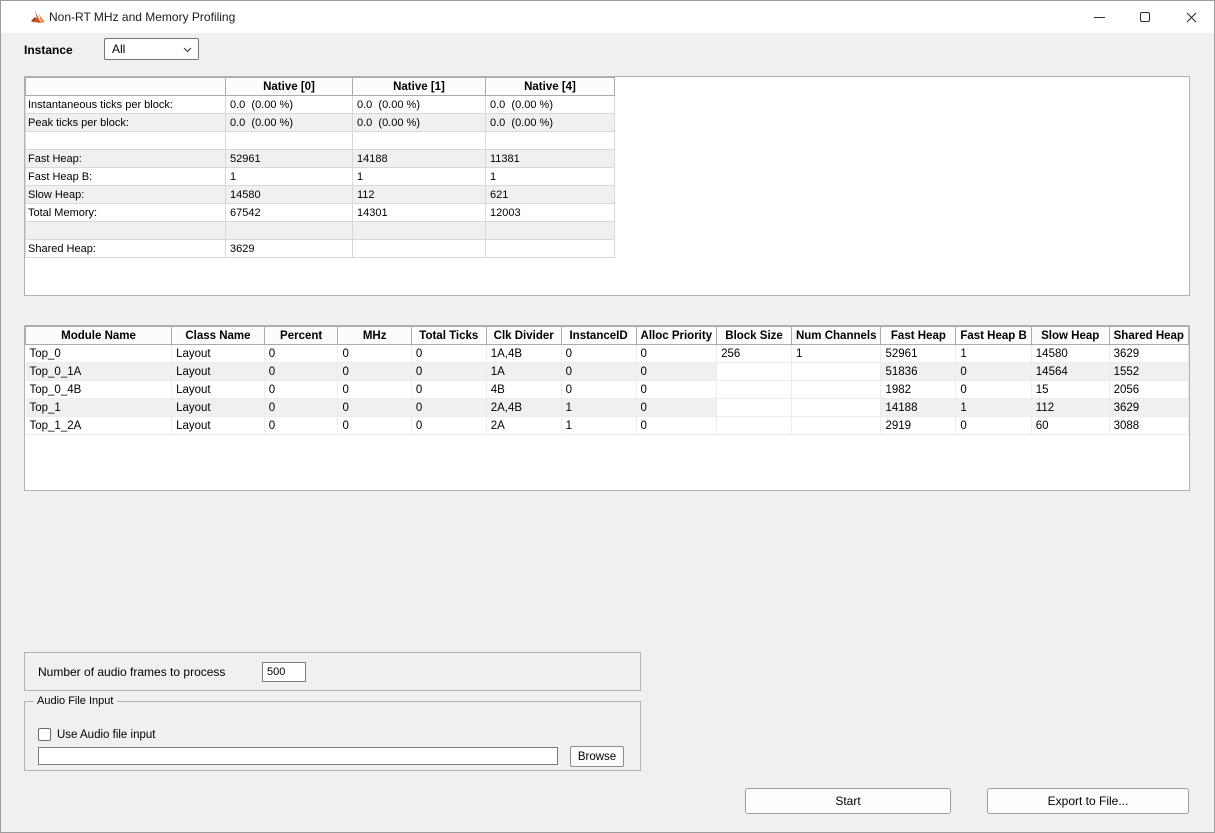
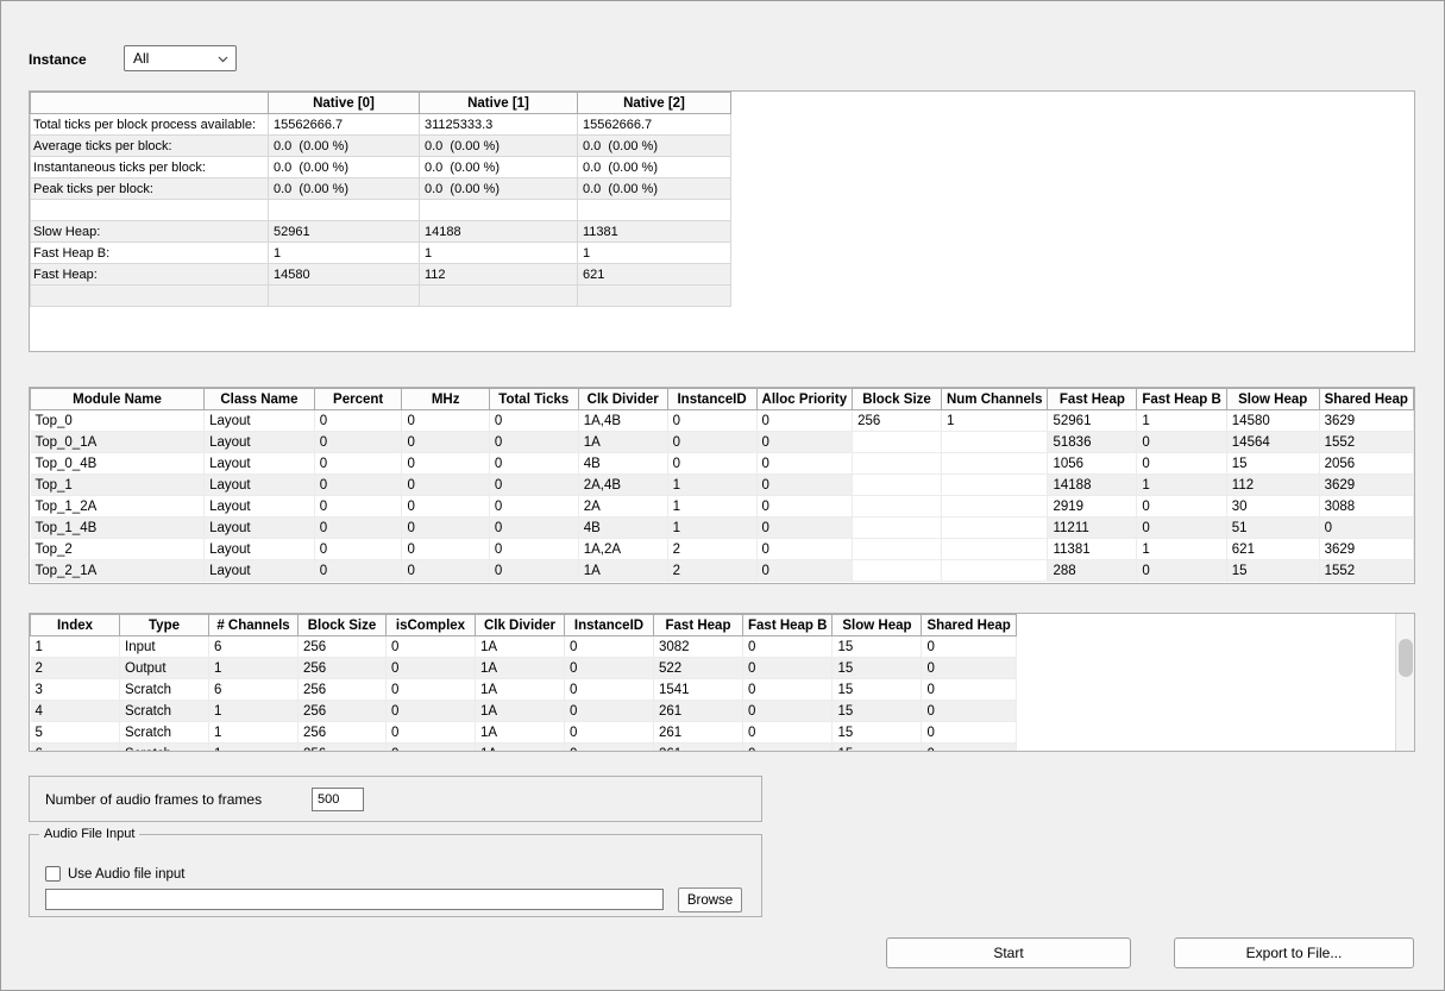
- Non-RT MHz and Memory Profiling
  Instance
  All
- 	Native [0]	Native [1]	Native [4]
+ 	Native [0]	Native [1]	Native [2]
+ Total ticks per block process available:	15562666.7	31125333.3	15562666.7
+ Average ticks per block:	0.0 (0.00 %)	0.0 (0.00 %)	0.0 (0.00 %)
  Instantaneous ticks per block:	0.0 (0.00 %)	0.0 (0.00 %)	0.0 (0.00 %)
  Peak ticks per block:	0.0 (0.00 %)	0.0 (0.00 %)	0.0 (0.00 %)
- Fast Heap:	52961	14188	11381
+ Slow Heap:	52961	14188	11381
  Fast Heap B:	1	1	1
- Slow Heap:	14580	112	621
+ Fast Heap:	14580	112	621
- Total Memory:	67542	14301	12003
- Shared Heap:	3629
  Module Name	Class Name	Percent	MHz	Total Ticks	Clk Divider	InstanceID	Alloc Priority	Block Size	Num Channels	Fast Heap	Fast Heap B	Slow Heap	Shared Heap
  Top_0	Layout	0	0	0	1A,4B	0	0	256	1	52961	1	14580	3629
  Top_0_1A	Layout	0	0	0	1A	0	0			51836	0	14564	1552
- Top_0_4B	Layout	0	0	0	4B	0	0			1982	0	15	2056
+ Top_0_4B	Layout	0	0	0	4B	0	0			1056	0	15	2056
  Top_1	Layout	0	0	0	2A,4B	1	0			14188	1	112	3629
- Top_1_2A	Layout	0	0	0	2A	1	0			2919	0	60	3088
+ Top_1_2A	Layout	0	0	0	2A	1	0			2919	0	30	3088
+ Top_1_4B	Layout	0	0	0	4B	1	0			11211	0	51	0
+ Top_2	Layout	0	0	0	1A,2A	2	0			11381	1	621	3629
+ Top_2_1A	Layout	0	0	0	1A	2	0			288	0	15	1552
+ Index	Type	# Channels	Block Size	isComplex	Clk Divider	InstanceID	Fast Heap	Fast Heap B	Slow Heap	Shared Heap
+ 1	Input	6	256	0	1A	0	3082	0	15	0
+ 2	Output	1	256	0	1A	0	522	0	15	0
+ 3	Scratch	6	256	0	1A	0	1541	0	15	0
+ 4	Scratch	1	256	0	1A	0	261	0	15	0
+ 5	Scratch	1	256	0	1A	0	261	0	15	0
- Number of audio frames to process
+ Number of audio frames to frames
  500
  Audio File Input
  Use Audio file input
  Browse
  Start
  Export to File...
